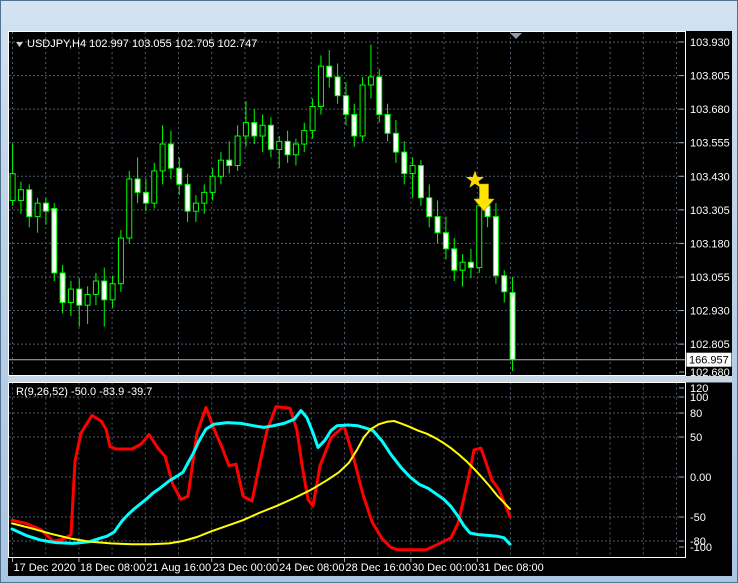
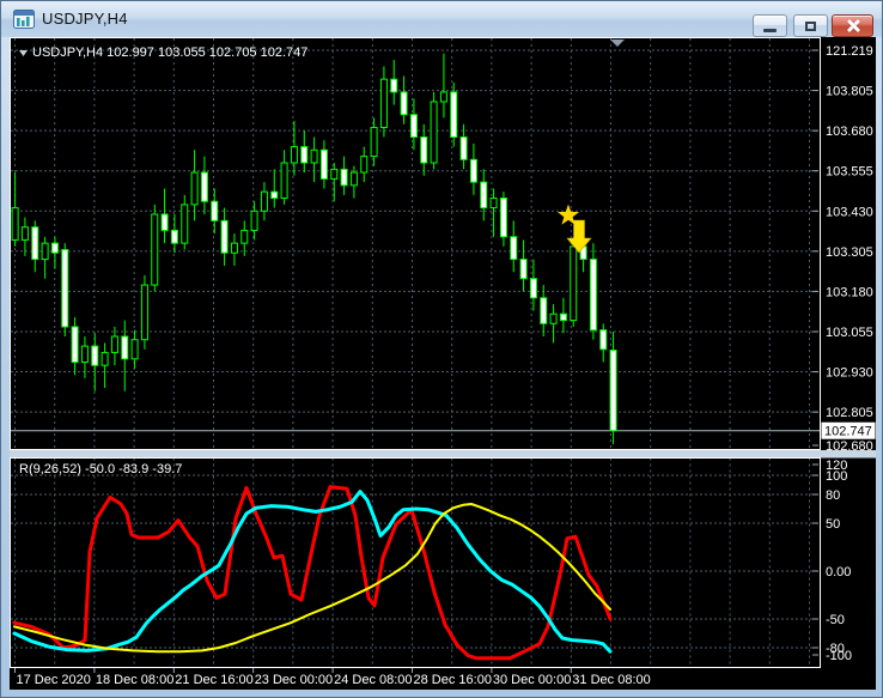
+ USDJPY,H4
- 103.930
+ 121.219
  103.805
  103.680
  103.555
  103.430
  103.305
  103.180
  103.055
  102.930
  102.805
  102.680
- 166.957
+ 102.747
  120
  100
  80
  50
  0.00
  -50
  -80
  -100
  17 Dec 2020
  18 Dec 08:00
- 21 Aug 16:00
+ 21 Dec 16:00
  23 Dec 00:00
  24 Dec 08:00
  28 Dec 16:00
  30 Dec 00:00
  31 Dec 08:00
  USDJPY,H4 102.997 103.055 102.705 102.747
  R(9,26,52) -50.0 -83.9 -39.7
